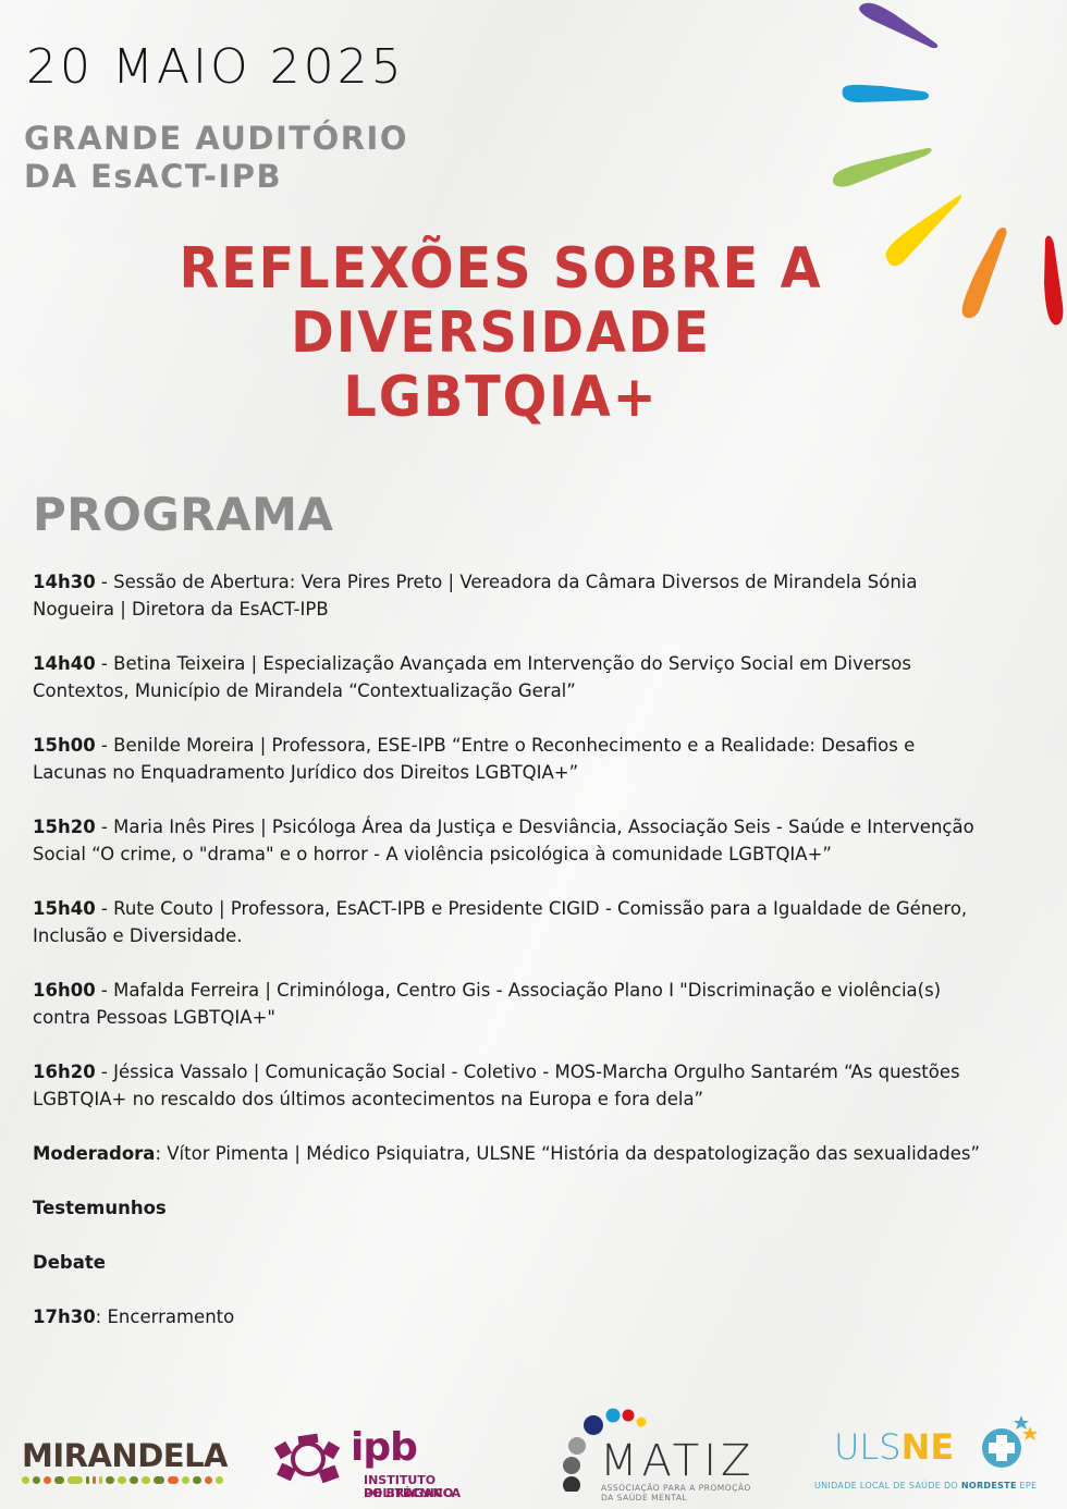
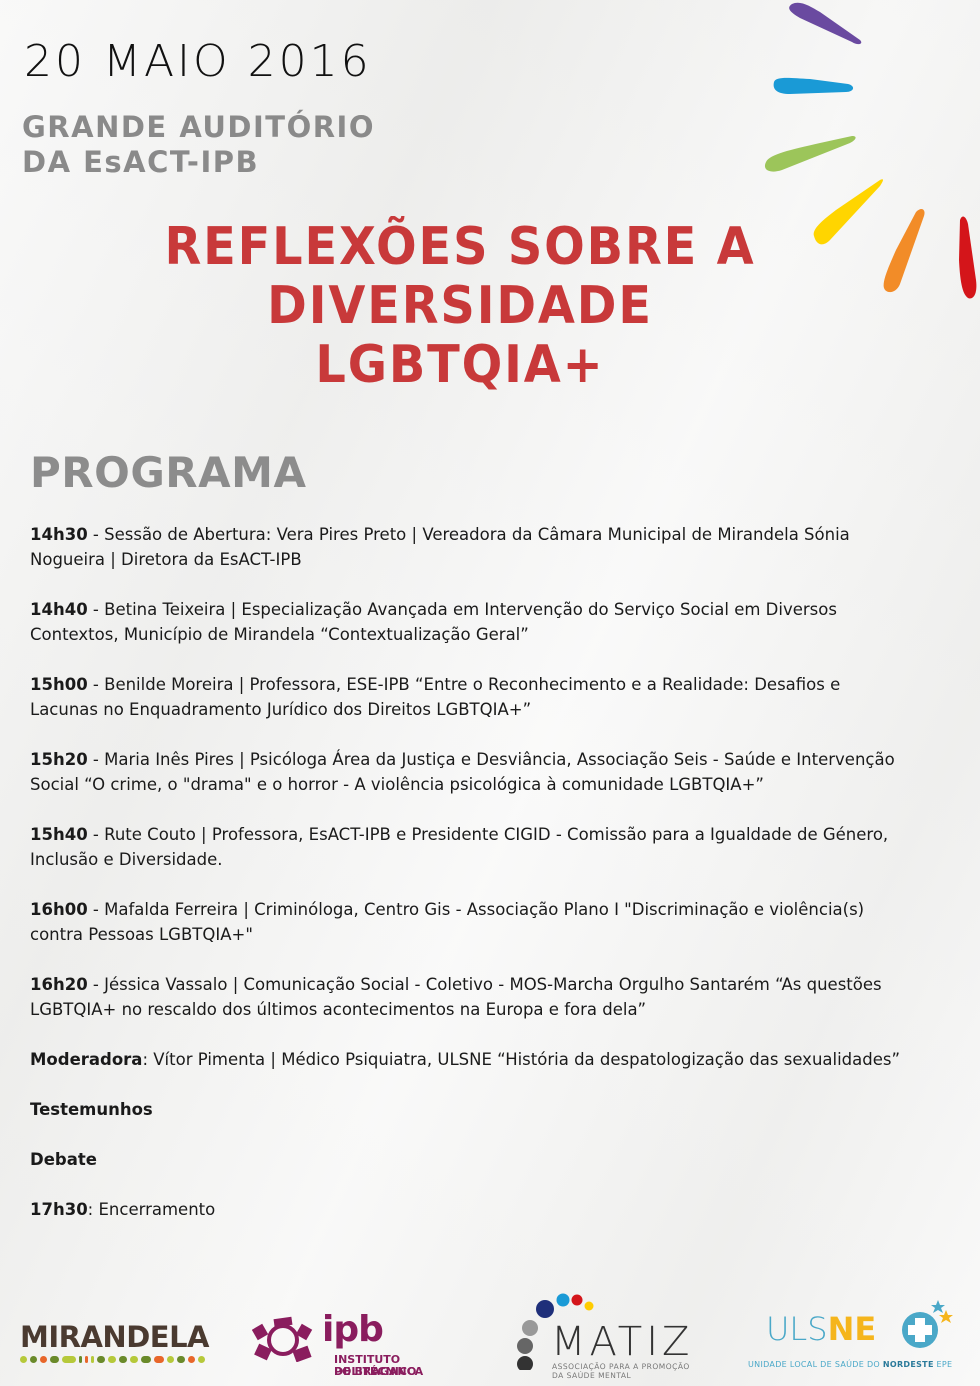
- 20 MAIO 2025
+ 20 MAIO 2016
  GRANDE AUDITÓRIO
  DA EsACT-IPB
  REFLEXÕES SOBRE A
  DIVERSIDADE
  LGBTQIA+
  PROGRAMA
- 14h30 - Sessão de Abertura: Vera Pires Preto | Vereadora da Câmara Diversos de Mirandela Sónia Nogueira | Diretora da EsACT-IPB
+ 14h30 - Sessão de Abertura: Vera Pires Preto | Vereadora da Câmara Municipal de Mirandela Sónia Nogueira | Diretora da EsACT-IPB
  14h40 - Betina Teixeira | Especialização Avançada em Intervenção do Serviço Social em Diversos Contextos, Município de Mirandela “Contextualização Geral”
  15h00 - Benilde Moreira | Professora, ESE-IPB “Entre o Reconhecimento e a Realidade: Desafios e Lacunas no Enquadramento Jurídico dos Direitos LGBTQIA+”
  15h20 - Maria Inês Pires | Psicóloga Área da Justiça e Desviância, Associação Seis - Saúde e Intervenção Social “O crime, o "drama" e o horror - A violência psicológica à comunidade LGBTQIA+”
  15h40 - Rute Couto | Professora, EsACT-IPB e Presidente CIGID - Comissão para a Igualdade de Género, Inclusão e Diversidade.
  16h00 - Mafalda Ferreira | Criminóloga, Centro Gis - Associação Plano I "Discriminação e violência(s) contra Pessoas LGBTQIA+"
  16h20 - Jéssica Vassalo | Comunicação Social - Coletivo - MOS-Marcha Orgulho Santarém “As questões LGBTQIA+ no rescaldo dos últimos acontecimentos na Europa e fora dela”
  Moderadora: Vítor Pimenta | Médico Psiquiatra, ULSNE “História da despatologização das sexualidades”
  Testemunhos
  Debate
  17h30: Encerramento
  MIRANDELA
  ipb
  INSTITUTO POLITÉCNICO
  DE BRAGANCA
  MATIZ
  ASSOCIAÇÃO PARA A PROMOÇÃO
  DA SAÚDE MENTAL
  ULSNE
  UNIDADE LOCAL DE SAÚDE DO NORDESTE EPE
